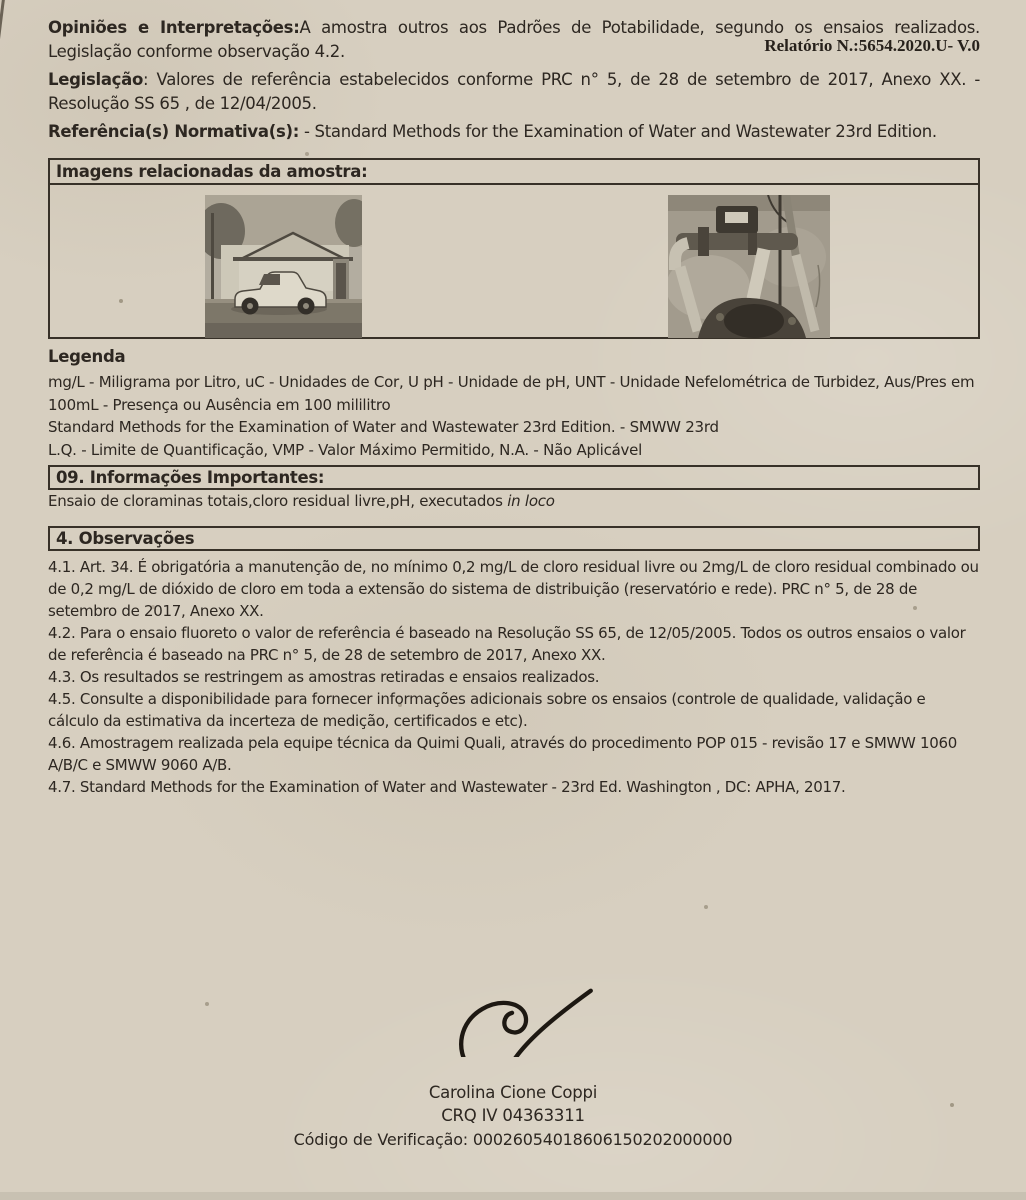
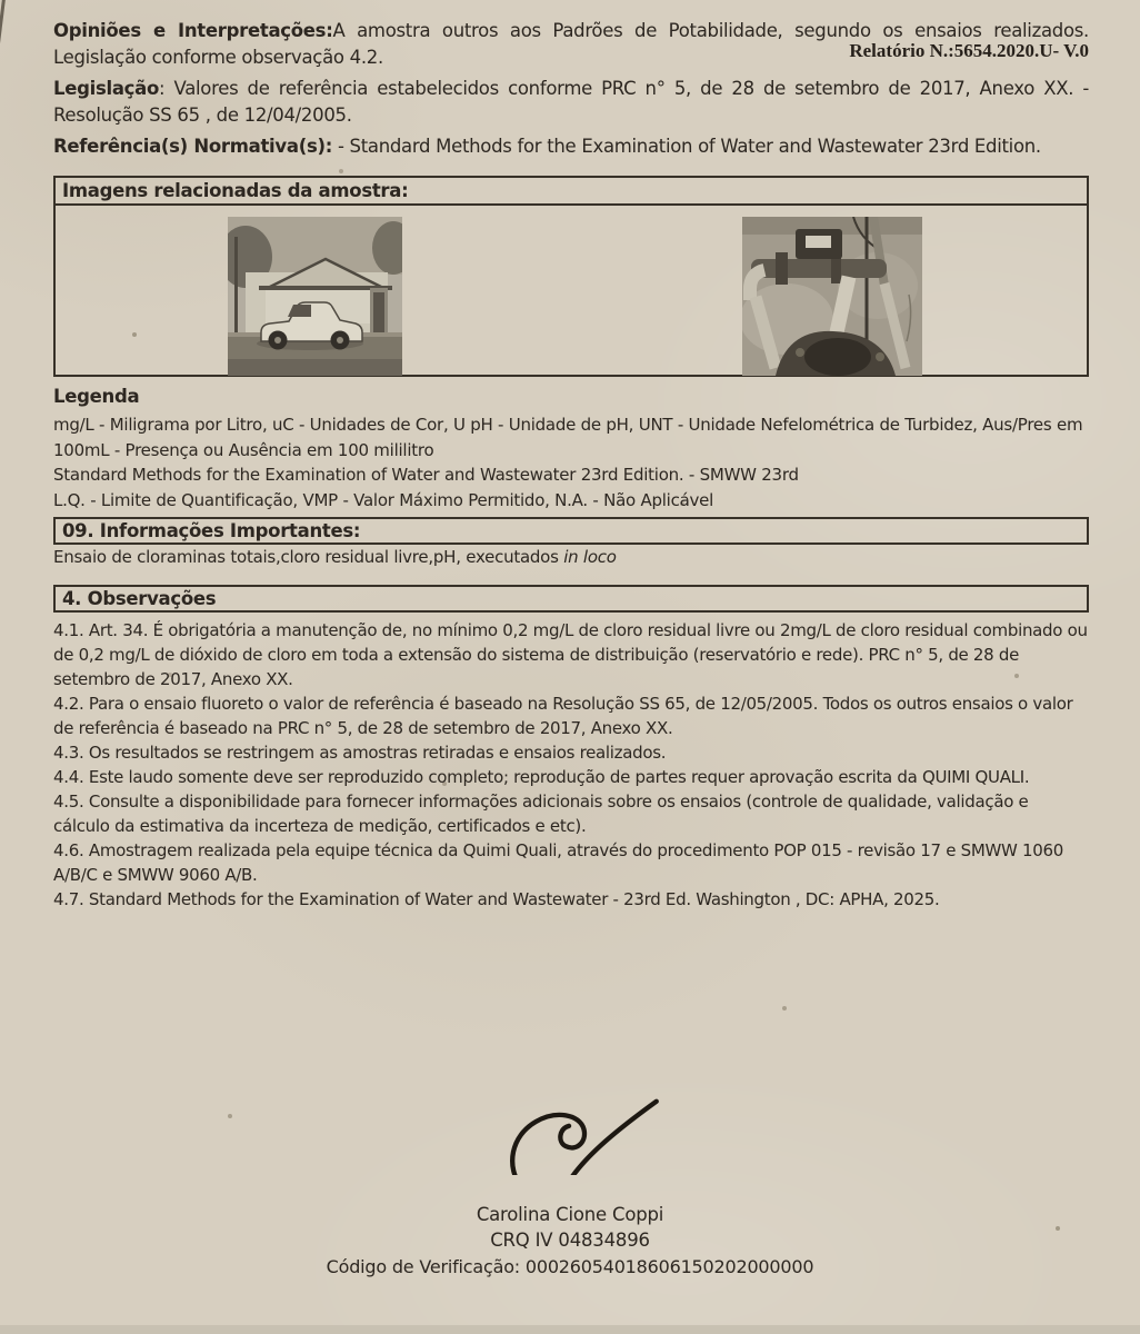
  Relatório N.:5654.2020.U- V.0
  Opiniões e Interpretações:A amostra outros aos Padrões de Potabilidade, segundo os ensaios realizados. Legislação conforme observação 4.2.
  Legislação: Valores de referência estabelecidos conforme PRC n° 5, de 28 de setembro de 2017, Anexo XX. - Resolução SS 65 , de 12/04/2005.
  Referência(s) Normativa(s): - Standard Methods for the Examination of Water and Wastewater 23rd Edition.
  Imagens relacionadas da amostra:
  Legenda
  mg/L - Miligrama por Litro, uC - Unidades de Cor, U pH - Unidade de pH, UNT - Unidade Nefelométrica de Turbidez, Aus/Pres em 100mL - Presença ou Ausência em 100 mililitro
  Standard Methods for the Examination of Water and Wastewater 23rd Edition. - SMWW 23rd
  L.Q. - Limite de Quantificação, VMP - Valor Máximo Permitido, N.A. - Não Aplicável
  09. Informações Importantes:
  Ensaio de cloraminas totais,cloro residual livre,pH, executados in loco
  4. Observações
  4.1. Art. 34. É obrigatória a manutenção de, no mínimo 0,2 mg/L de cloro residual livre ou 2mg/L de cloro residual combinado ou de 0,2 mg/L de dióxido de cloro em toda a extensão do sistema de distribuição (reservatório e rede). PRC n° 5, de 28 de setembro de 2017, Anexo XX.
  4.2. Para o ensaio fluoreto o valor de referência é baseado na Resolução SS 65, de 12/05/2005. Todos os outros ensaios o valor de referência é baseado na PRC n° 5, de 28 de setembro de 2017, Anexo XX.
  4.3. Os resultados se restringem as amostras retiradas e ensaios realizados.
+ 4.4. Este laudo somente deve ser reproduzido completo; reprodução de partes requer aprovação escrita da QUIMI QUALI.
  4.5. Consulte a disponibilidade para fornecer informações adicionais sobre os ensaios (controle de qualidade, validação e cálculo da estimativa da incerteza de medição, certificados e etc).
  4.6. Amostragem realizada pela equipe técnica da Quimi Quali, através do procedimento POP 015 - revisão 17 e SMWW 1060 A/B/C e SMWW 9060 A/B.
- 4.7. Standard Methods for the Examination of Water and Wastewater - 23rd Ed. Washington , DC: APHA, 2017.
+ 4.7. Standard Methods for the Examination of Water and Wastewater - 23rd Ed. Washington , DC: APHA, 2025.
  Carolina Cione Coppi
- CRQ IV 04363311
+ CRQ IV 04834896
  Código de Verificação: 00026054018606150202000000
